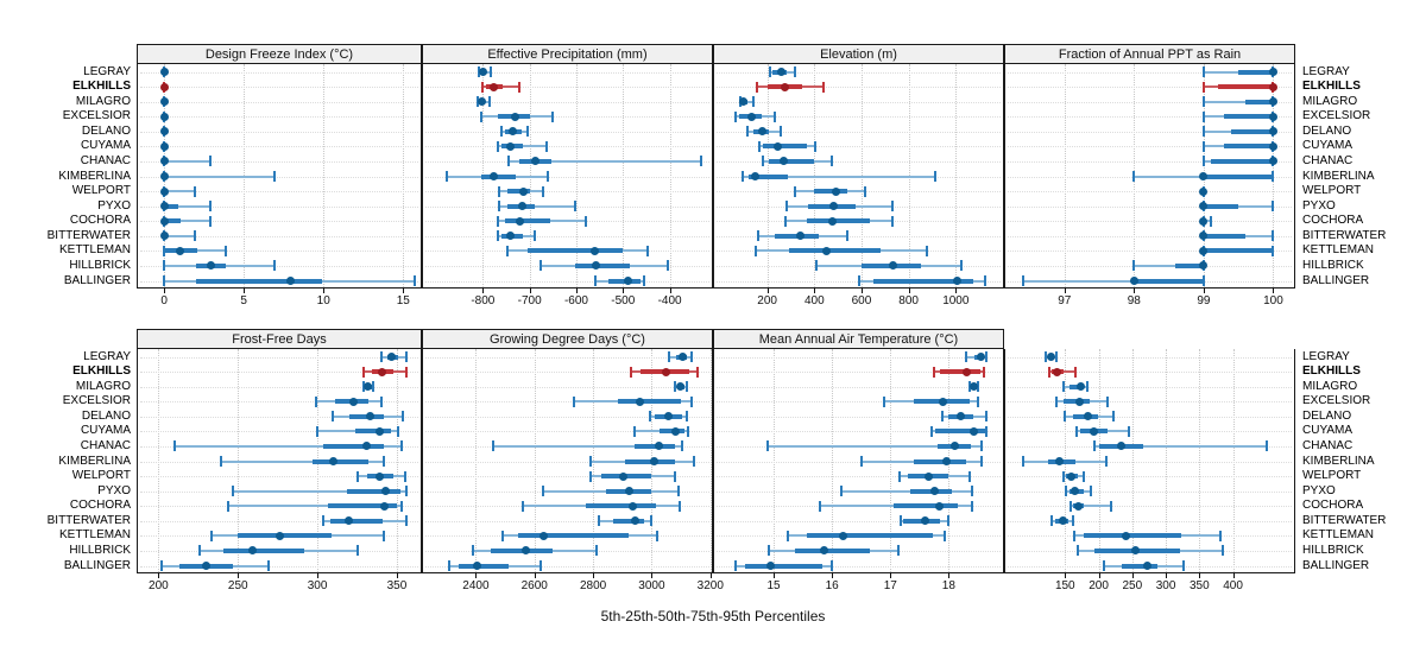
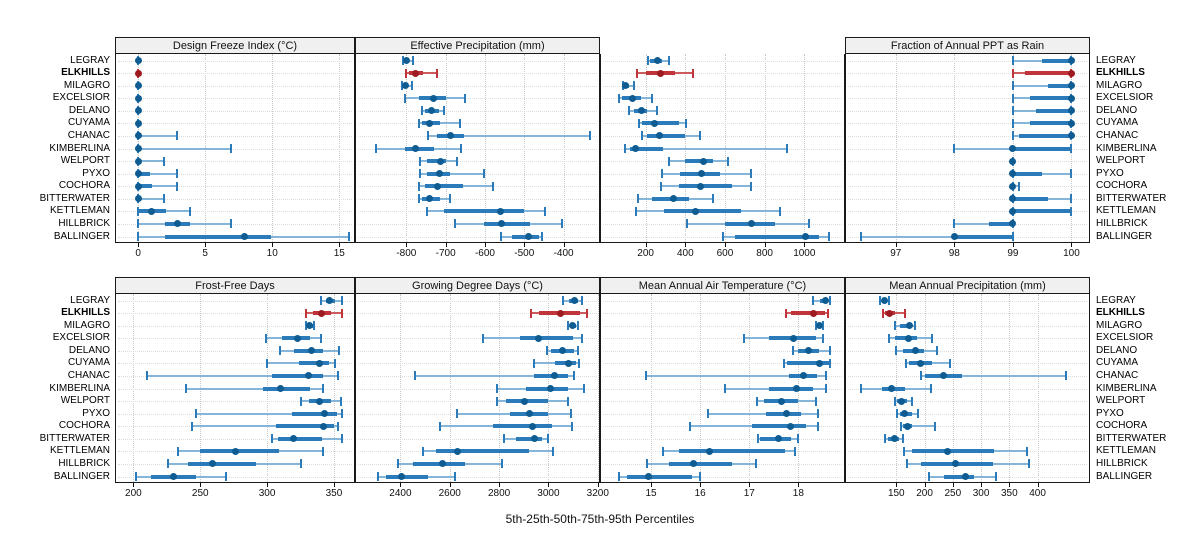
  Design Freeze Index (°C)
  0
  5
  10
  15
  Effective Precipitation (mm)
  -800
  -700
  -600
  -500
  -400
- Elevation (m)
  200
  400
  600
  800
  1000
  Fraction of Annual PPT as Rain
  97
  98
  99
  100
  Frost-Free Days
  200
  250
  300
  350
  Growing Degree Days (°C)
  2400
  2600
  2800
  3000
  3200
  Mean Annual Air Temperature (°C)
  15
  16
  17
  18
+ Mean Annual Precipitation (mm)
  150
  200
  250
  300
  350
  400
  LEGRAY
  LEGRAY
  ELKHILLS
  ELKHILLS
  MILAGRO
  MILAGRO
  EXCELSIOR
  EXCELSIOR
  DELANO
  DELANO
  CUYAMA
  CUYAMA
  CHANAC
  CHANAC
  KIMBERLINA
  KIMBERLINA
  WELPORT
  WELPORT
  PYXO
  PYXO
  COCHORA
  COCHORA
  BITTERWATER
  BITTERWATER
  KETTLEMAN
  KETTLEMAN
  HILLBRICK
  HILLBRICK
  BALLINGER
  BALLINGER
  LEGRAY
  LEGRAY
  ELKHILLS
  ELKHILLS
  MILAGRO
  MILAGRO
  EXCELSIOR
  EXCELSIOR
  DELANO
  DELANO
  CUYAMA
  CUYAMA
  CHANAC
  CHANAC
  KIMBERLINA
  KIMBERLINA
  WELPORT
  WELPORT
  PYXO
  PYXO
  COCHORA
  COCHORA
  BITTERWATER
  BITTERWATER
  KETTLEMAN
  KETTLEMAN
  HILLBRICK
  HILLBRICK
  BALLINGER
  BALLINGER
  5th-25th-50th-75th-95th Percentiles
